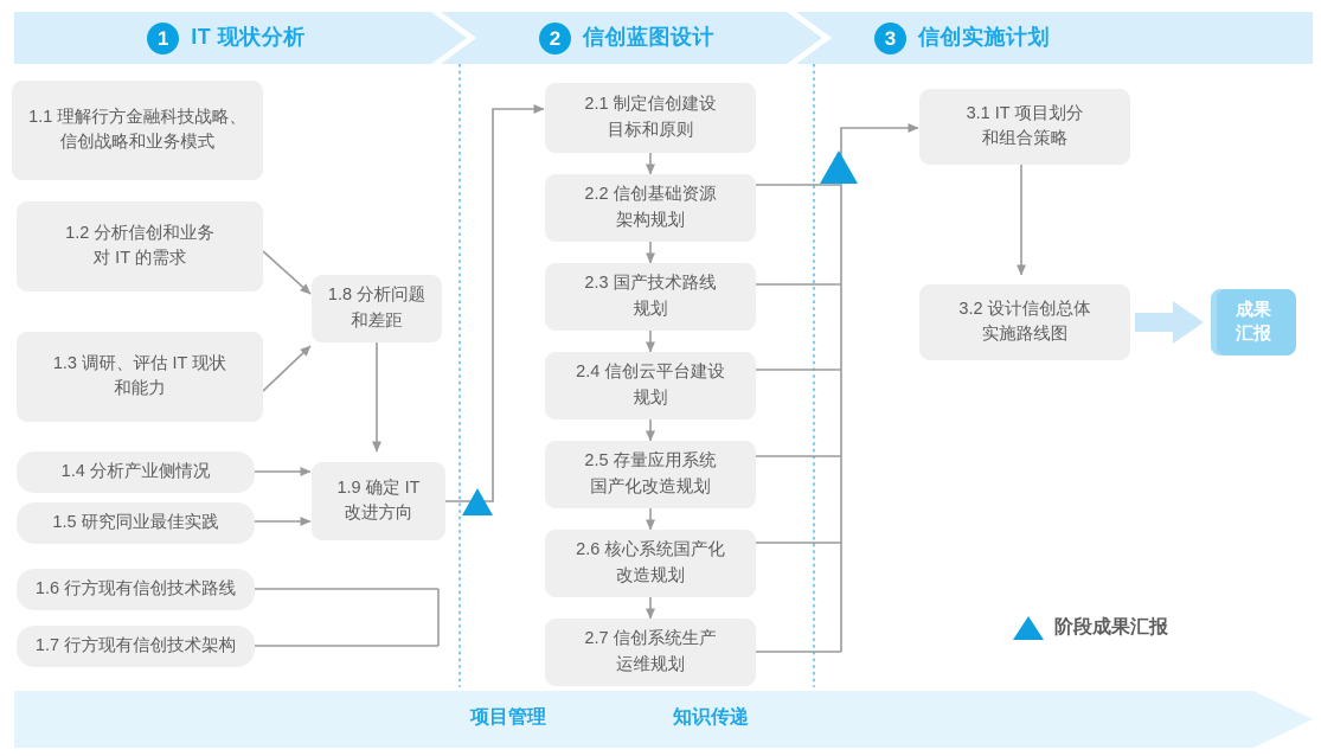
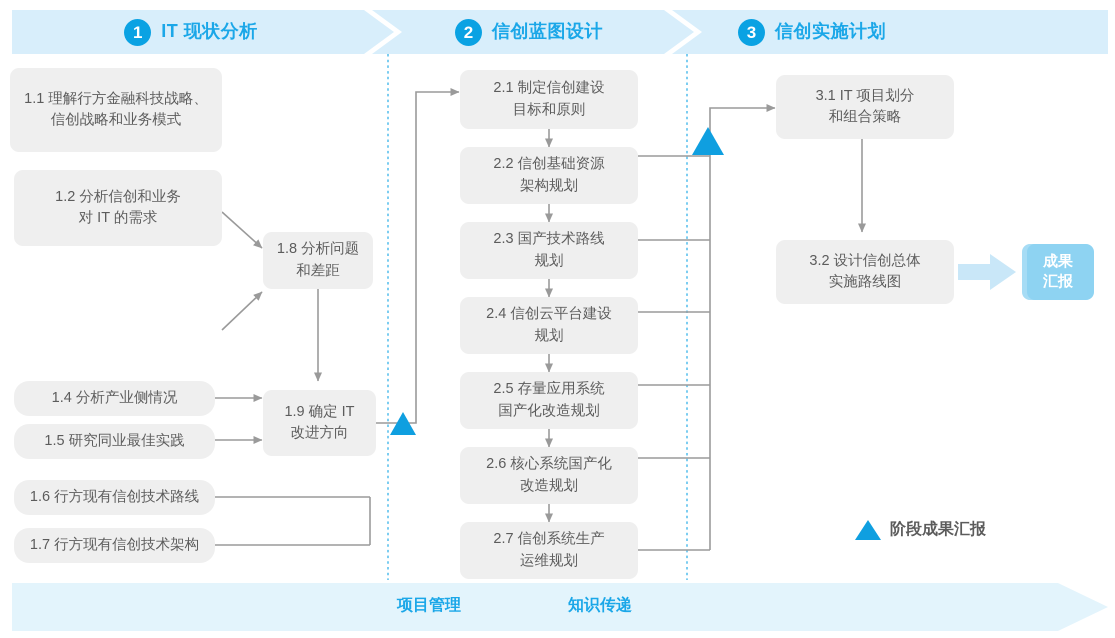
  1
  IT 现状分析
  2
  信创蓝图设计
  3
  信创实施计划
  1.1 理解行方金融科技战略、
  信创战略和业务模式
  1.2 分析信创和业务
  对 IT 的需求
- 1.3 调研、评估 IT 现状
- 和能力
  1.4 分析产业侧情况
  1.5 研究同业最佳实践
  1.6 行方现有信创技术路线
  1.7 行方现有信创技术架构
  1.8 分析问题
  和差距
  1.9 确定 IT
  改进方向
  2.1 制定信创建设
  目标和原则
  2.2 信创基础资源
  架构规划
  2.3 国产技术路线
  规划
  2.4 信创云平台建设
  规划
  2.5 存量应用系统
  国产化改造规划
  2.6 核心系统国产化
  改造规划
  2.7 信创系统生产
  运维规划
  3.1 IT 项目划分
  和组合策略
  3.2 设计信创总体
  实施路线图
  成果
  汇报
  阶段成果汇报
  项目管理
  知识传递
